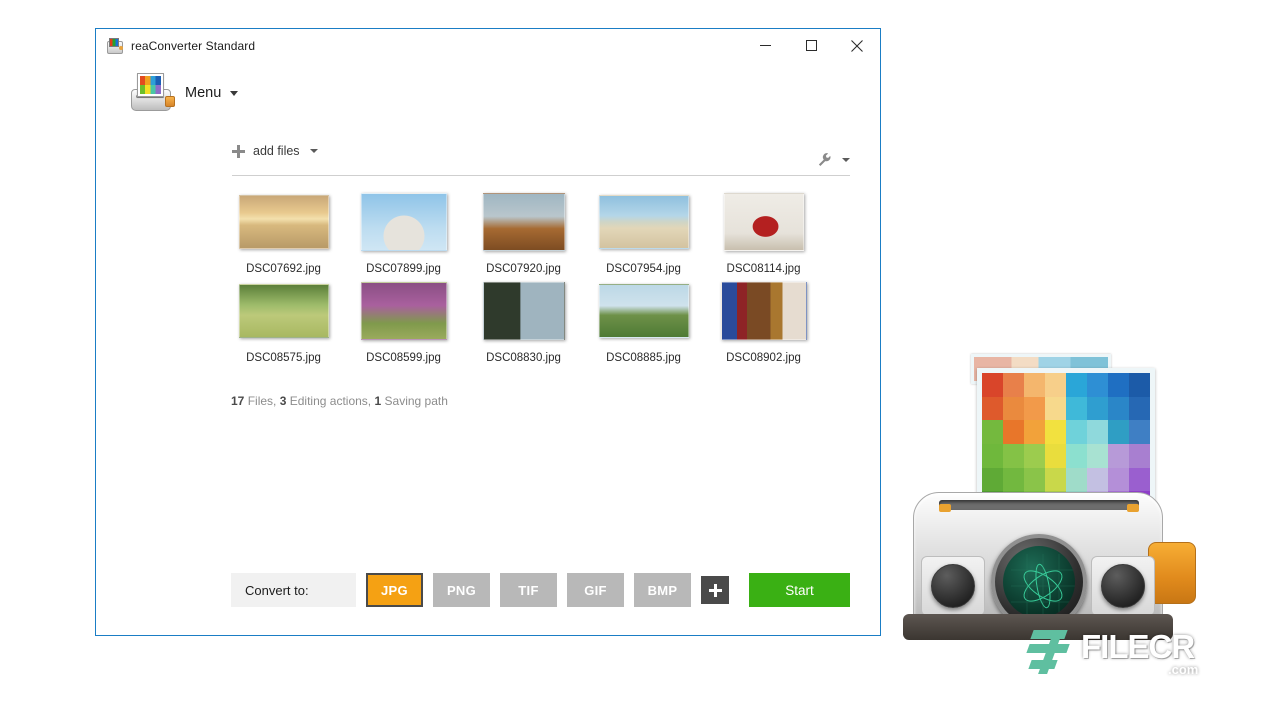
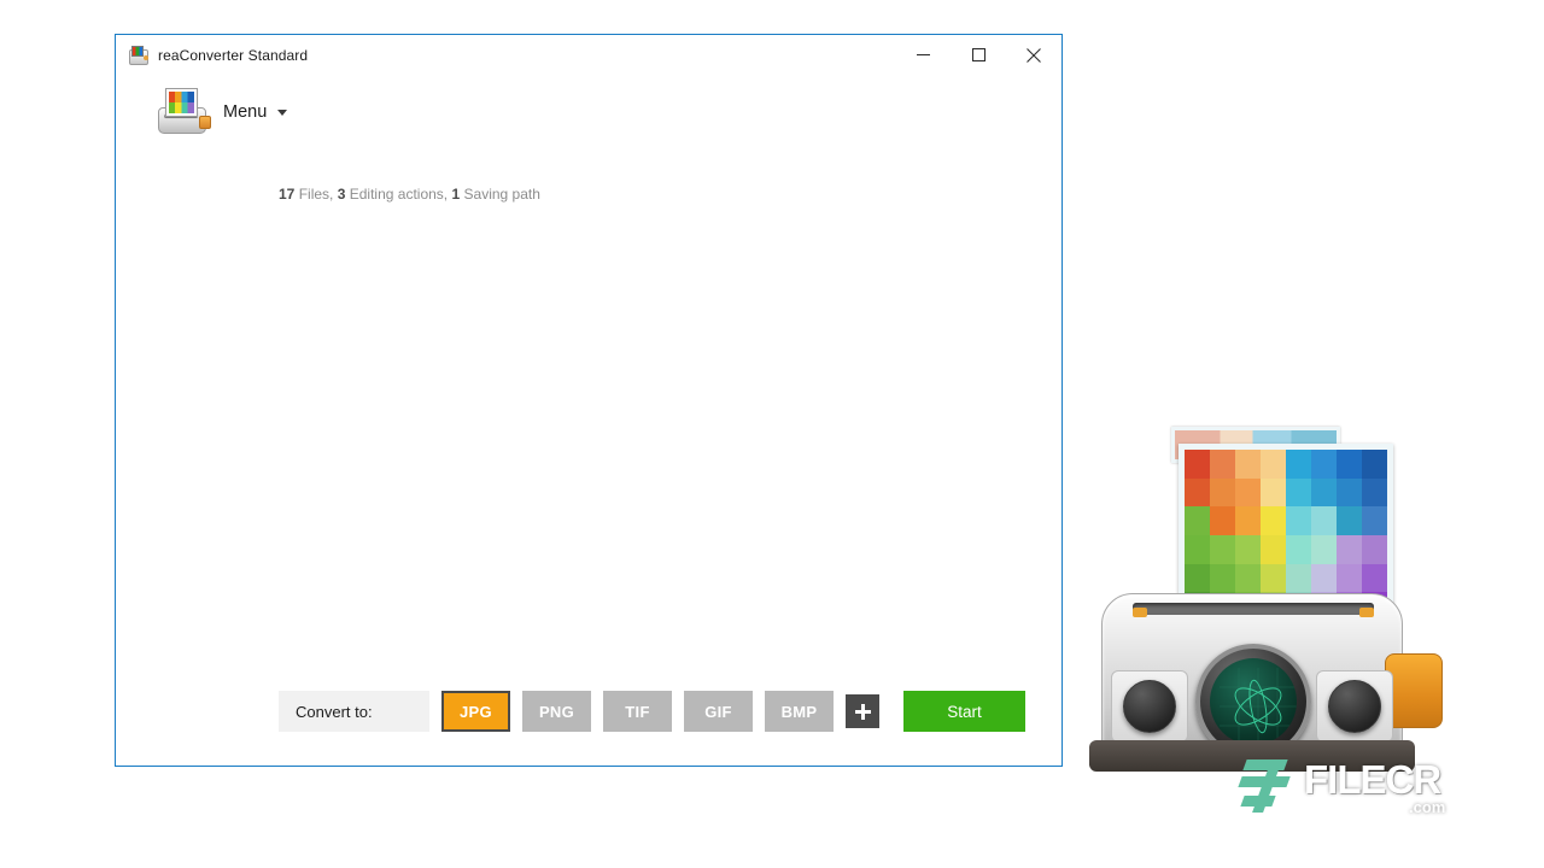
  FILECR
  .com
  reaConverter Standard
  Menu
- add files
- DSC07692.jpg
- DSC07899.jpg
- DSC07920.jpg
- DSC07954.jpg
- DSC08114.jpg
- DSC08575.jpg
- DSC08599.jpg
- DSC08830.jpg
- DSC08885.jpg
- DSC08902.jpg
  17 Files, 3 Editing actions, 1 Saving path
  Convert to:
  JPG
  PNG
  TIF
  GIF
  BMP
  Start
